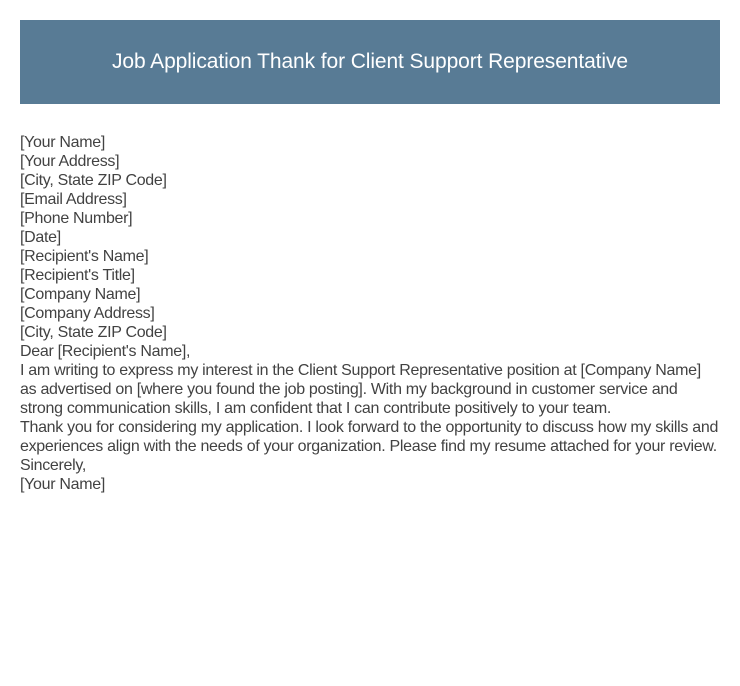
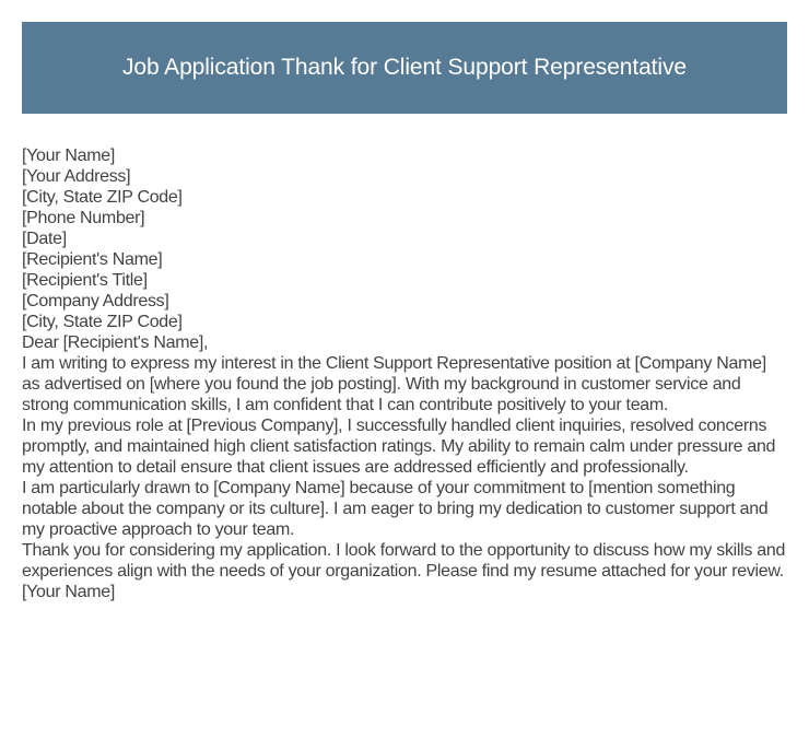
  Job Application Thank for Client Support Representative
  [Your Name]
  [Your Address]
  [City, State ZIP Code]
- [Email Address]
  [Phone Number]
  [Date]
  [Recipient's Name]
  [Recipient's Title]
- [Company Name]
  [Company Address]
  [City, State ZIP Code]
  Dear [Recipient's Name],
  I am writing to express my interest in the Client Support Representative position at [Company Name] as advertised on [where you found the job posting]. With my background in customer service and strong communication skills, I am confident that I can contribute positively to your team.
+ In my previous role at [Previous Company], I successfully handled client inquiries, resolved concerns promptly, and maintained high client satisfaction ratings. My ability to remain calm under pressure and my attention to detail ensure that client issues are addressed efficiently and professionally.
+ I am particularly drawn to [Company Name] because of your commitment to [mention something notable about the company or its culture]. I am eager to bring my dedication to customer support and my proactive approach to your team.
  Thank you for considering my application. I look forward to the opportunity to discuss how my skills and experiences align with the needs of your organization. Please find my resume attached for your review.
- Sincerely,
  [Your Name]
